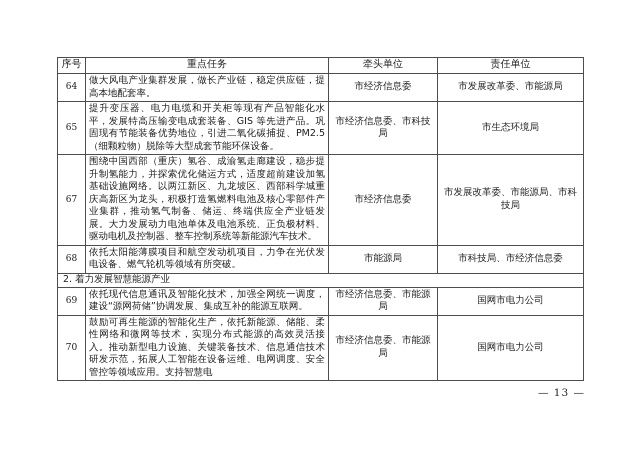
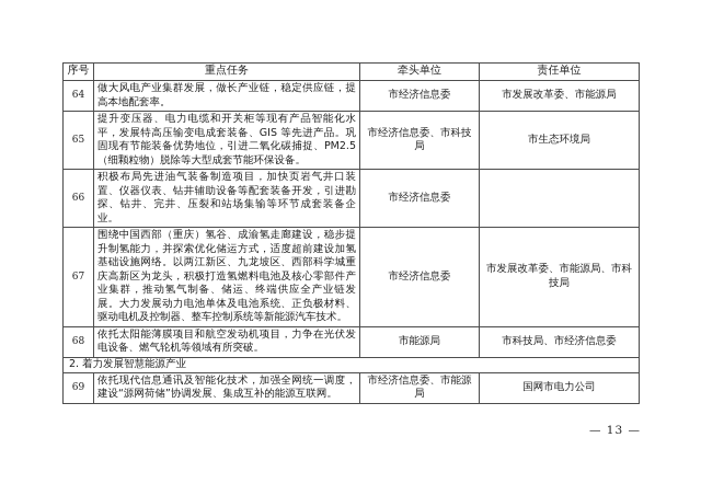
  序号	重点任务	牵头单位	责任单位
  64	做大风电产业集群发展，做长产业链，稳定供应链，提高本地配套率。	市经济信息委	市发展改革委、市能源局
  65	提升变压器、电力电缆和开关柜等现有产品智能化水平，发展特高压输变电成套装备、GIS 等先进产品。巩固现有节能装备优势地位，引进二氧化碳捕捉、PM2.5（细颗粒物）脱除等大型成套节能环保设备。	市经济信息委、市科技局	市生态环境局
+ 66	积极布局先进油气装备制造项目，加快页岩气井口装置、仪器仪表、钻井辅助设备等配套装备开发，引进勘探、钻井、完井、压裂和站场集输等环节成套装备企业。	市经济信息委
  67	围绕中国西部（重庆）氢谷、成渝氢走廊建设，稳步提升制氢能力，并探索优化储运方式，适度超前建设加氢基础设施网络。以两江新区、九龙坡区、西部科学城重庆高新区为龙头，积极打造氢燃料电池及核心零部件产业集群，推动氢气制备、储运、终端供应全产业链发展。大力发展动力电池单体及电池系统、正负极材料、驱动电机及控制器、整车控制系统等新能源汽车技术。	市经济信息委	市发展改革委、市能源局、市科技局
  68	依托太阳能薄膜项目和航空发动机项目，力争在光伏发电设备、燃气轮机等领域有所突破。	市能源局	市科技局、市经济信息委
  2. 着力发展智慧能源产业
  69	依托现代信息通讯及智能化技术，加强全网统一调度，建设“源网荷储”协调发展、集成互补的能源互联网。	市经济信息委、市能源局	国网市电力公司
- 70	鼓励可再生能源的智能化生产，依托新能源、储能、柔性网络和微网等技术，实现分布式能源的高效灵活接入。推动新型电力设施、关键装备技术、信息通信技术研发示范，拓展人工智能在设备运维、电网调度、安全管控等领域应用。支持智慧电	市经济信息委、市能源局	国网市电力公司
  — 13 —
